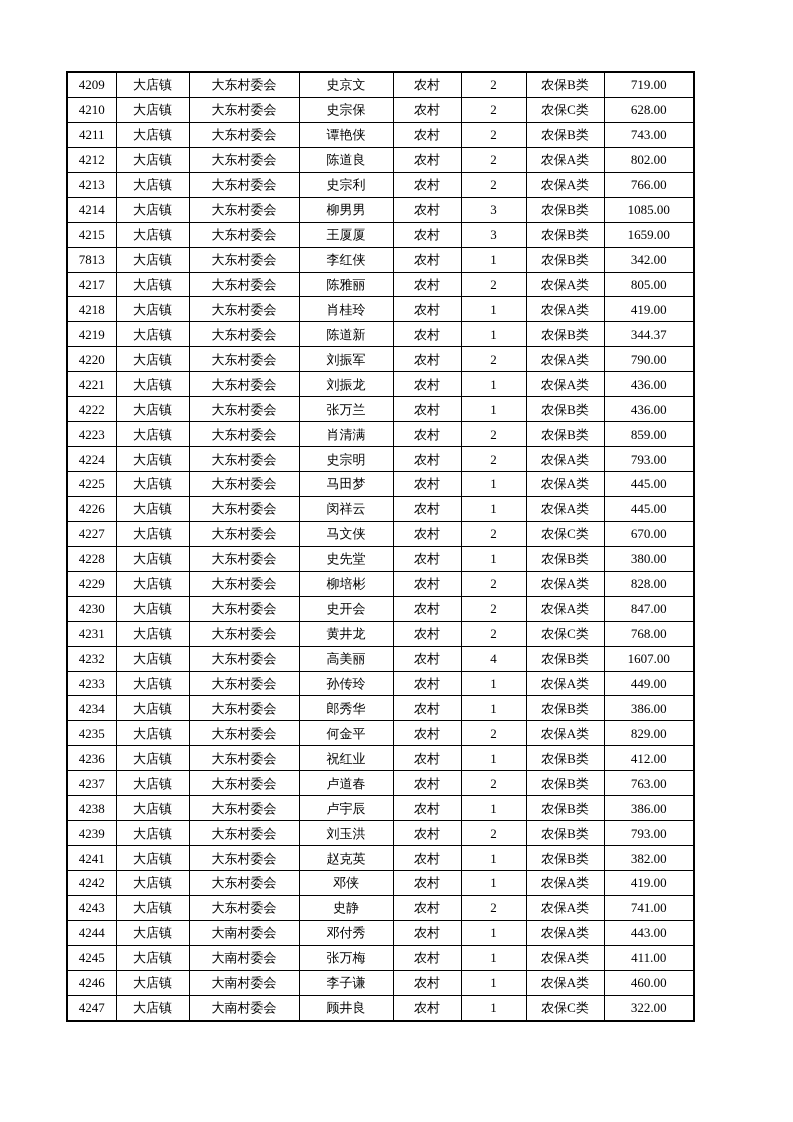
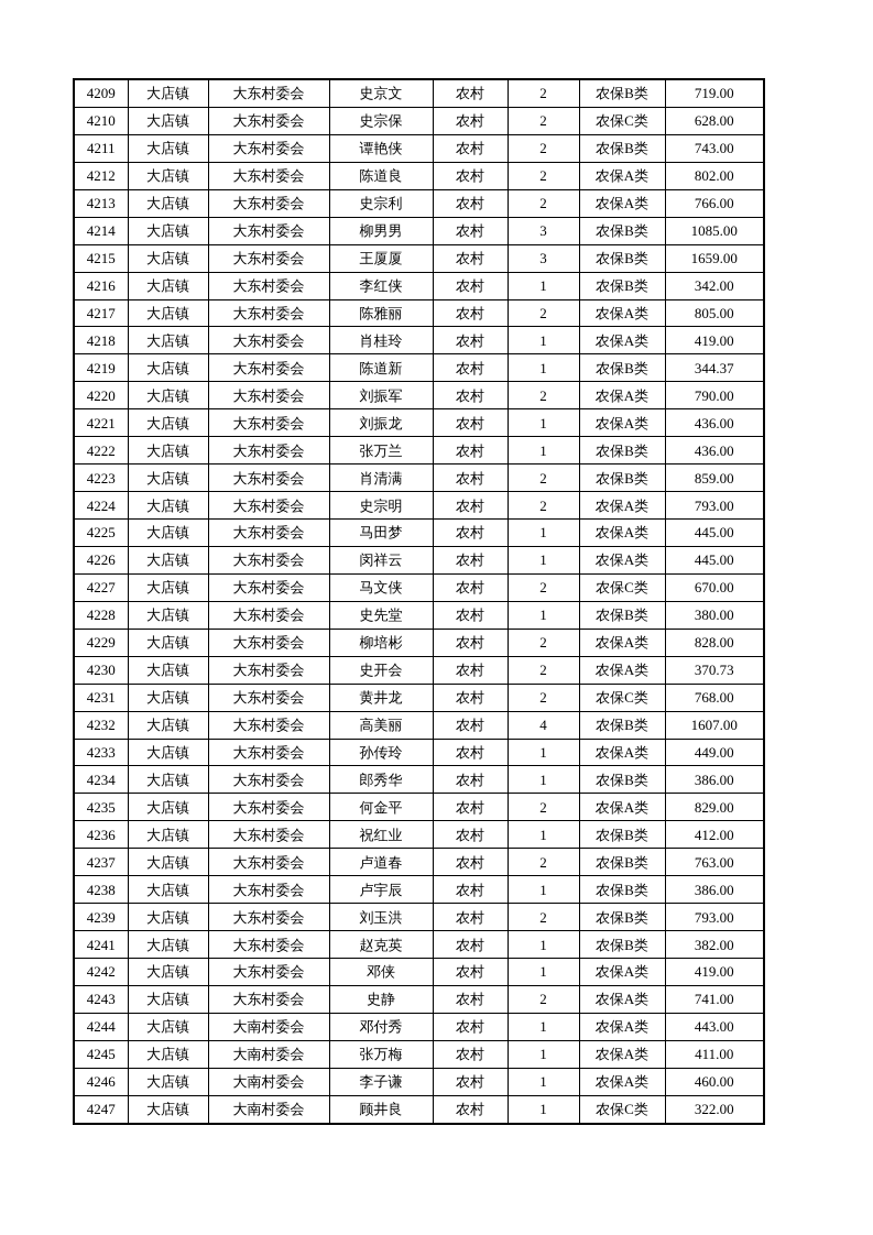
  4209	大店镇	大东村委会	史京文	农村	2	农保B类	719.00
  4210	大店镇	大东村委会	史宗保	农村	2	农保C类	628.00
  4211	大店镇	大东村委会	谭艳侠	农村	2	农保B类	743.00
  4212	大店镇	大东村委会	陈道良	农村	2	农保A类	802.00
  4213	大店镇	大东村委会	史宗利	农村	2	农保A类	766.00
  4214	大店镇	大东村委会	柳男男	农村	3	农保B类	1085.00
  4215	大店镇	大东村委会	王厦厦	农村	3	农保B类	1659.00
- 7813	大店镇	大东村委会	李红侠	农村	1	农保B类	342.00
+ 4216	大店镇	大东村委会	李红侠	农村	1	农保B类	342.00
  4217	大店镇	大东村委会	陈雅丽	农村	2	农保A类	805.00
  4218	大店镇	大东村委会	肖桂玲	农村	1	农保A类	419.00
  4219	大店镇	大东村委会	陈道新	农村	1	农保B类	344.37
  4220	大店镇	大东村委会	刘振军	农村	2	农保A类	790.00
  4221	大店镇	大东村委会	刘振龙	农村	1	农保A类	436.00
  4222	大店镇	大东村委会	张万兰	农村	1	农保B类	436.00
  4223	大店镇	大东村委会	肖清满	农村	2	农保B类	859.00
  4224	大店镇	大东村委会	史宗明	农村	2	农保A类	793.00
  4225	大店镇	大东村委会	马田梦	农村	1	农保A类	445.00
  4226	大店镇	大东村委会	闵祥云	农村	1	农保A类	445.00
  4227	大店镇	大东村委会	马文侠	农村	2	农保C类	670.00
  4228	大店镇	大东村委会	史先堂	农村	1	农保B类	380.00
  4229	大店镇	大东村委会	柳培彬	农村	2	农保A类	828.00
- 4230	大店镇	大东村委会	史开会	农村	2	农保A类	847.00
+ 4230	大店镇	大东村委会	史开会	农村	2	农保A类	370.73
  4231	大店镇	大东村委会	黄井龙	农村	2	农保C类	768.00
  4232	大店镇	大东村委会	高美丽	农村	4	农保B类	1607.00
  4233	大店镇	大东村委会	孙传玲	农村	1	农保A类	449.00
  4234	大店镇	大东村委会	郎秀华	农村	1	农保B类	386.00
  4235	大店镇	大东村委会	何金平	农村	2	农保A类	829.00
  4236	大店镇	大东村委会	祝红业	农村	1	农保B类	412.00
  4237	大店镇	大东村委会	卢道春	农村	2	农保B类	763.00
  4238	大店镇	大东村委会	卢宇辰	农村	1	农保B类	386.00
  4239	大店镇	大东村委会	刘玉洪	农村	2	农保B类	793.00
  4241	大店镇	大东村委会	赵克英	农村	1	农保B类	382.00
  4242	大店镇	大东村委会	邓侠	农村	1	农保A类	419.00
  4243	大店镇	大东村委会	史静	农村	2	农保A类	741.00
  4244	大店镇	大南村委会	邓付秀	农村	1	农保A类	443.00
  4245	大店镇	大南村委会	张万梅	农村	1	农保A类	411.00
  4246	大店镇	大南村委会	李子谦	农村	1	农保A类	460.00
  4247	大店镇	大南村委会	顾井良	农村	1	农保C类	322.00
